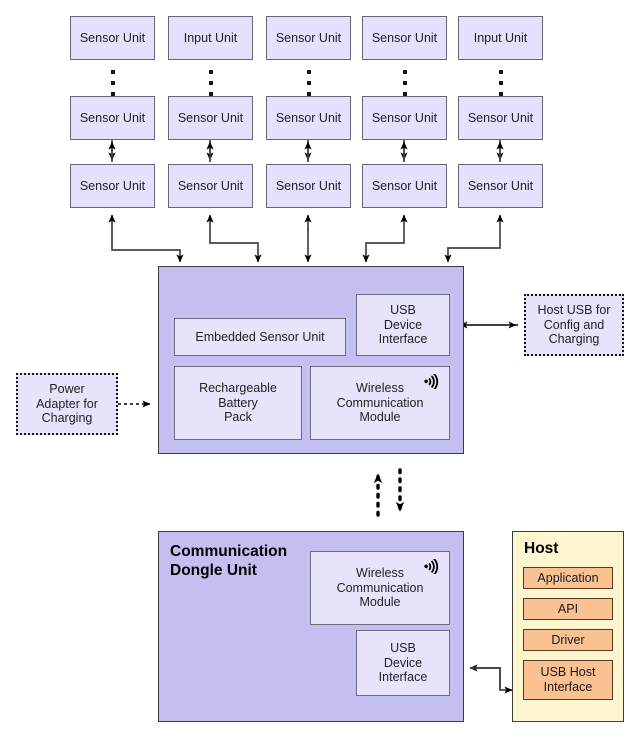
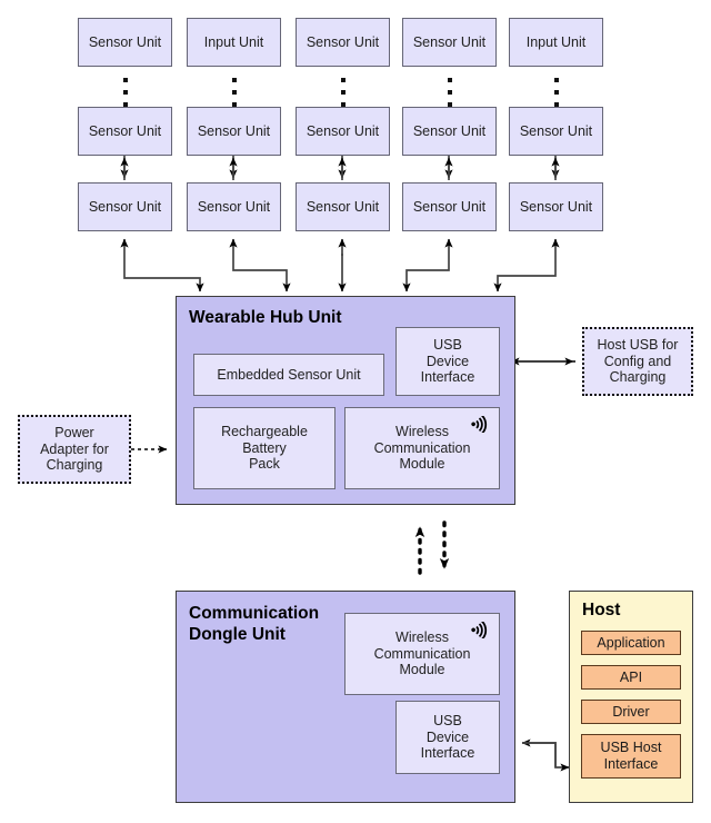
  Sensor Unit
  Input Unit
  Sensor Unit
  Sensor Unit
  Input Unit
  Sensor Unit
  Sensor Unit
  Sensor Unit
  Sensor Unit
  Sensor Unit
  Sensor Unit
  Sensor Unit
  Sensor Unit
  Sensor Unit
  Sensor Unit
+ Wearable Hub Unit
  Embedded Sensor Unit
  USB
  Device
  Interface
  Rechargeable
  Battery
  Pack
  Wireless
  Communication
  Module
  Power
  Adapter for
  Charging
  Host USB for
  Config and
  Charging
  Communication
  Dongle Unit
  Wireless
  Communication
  Module
  USB
  Device
  Interface
  Host
  Application
  API
  Driver
  USB Host
  Interface
